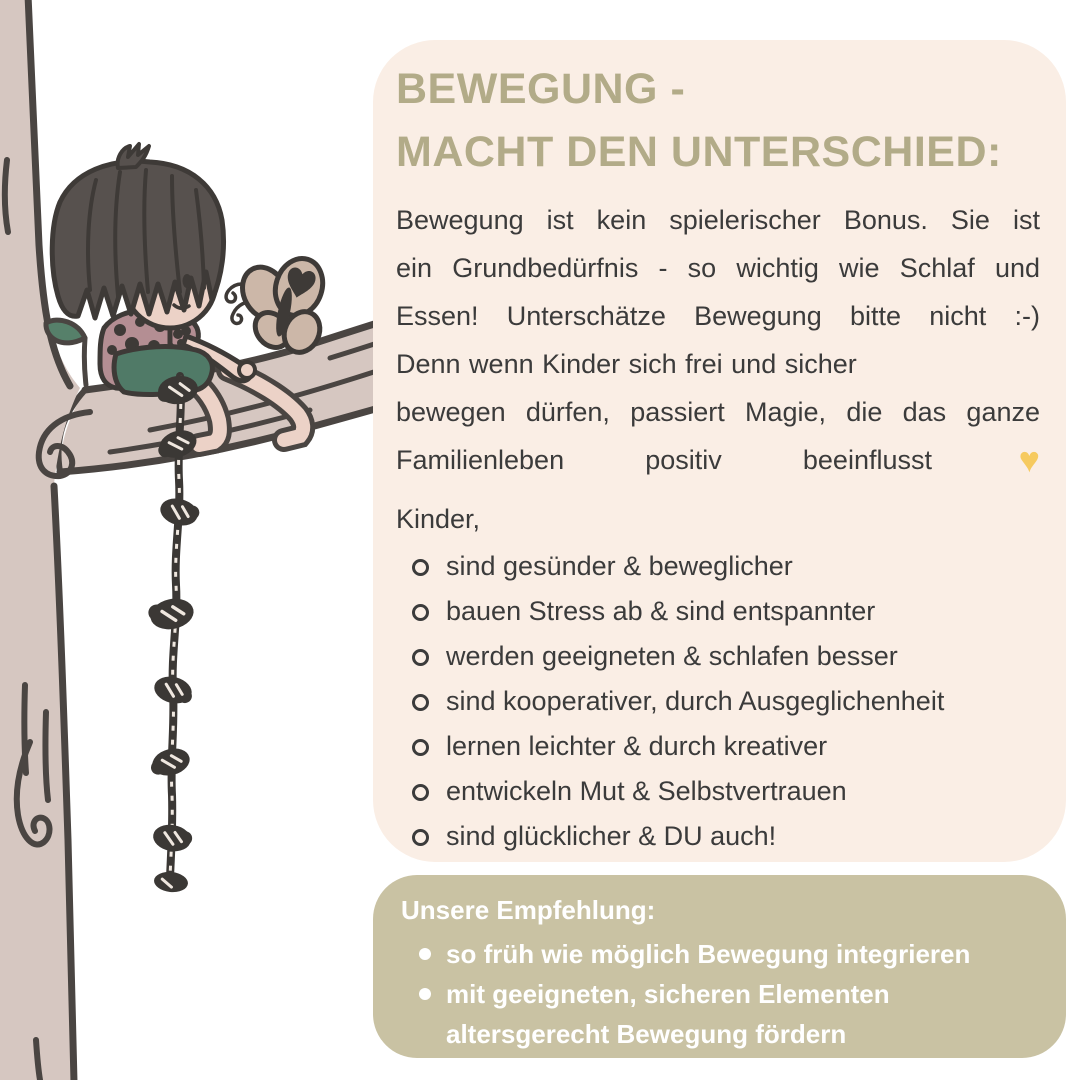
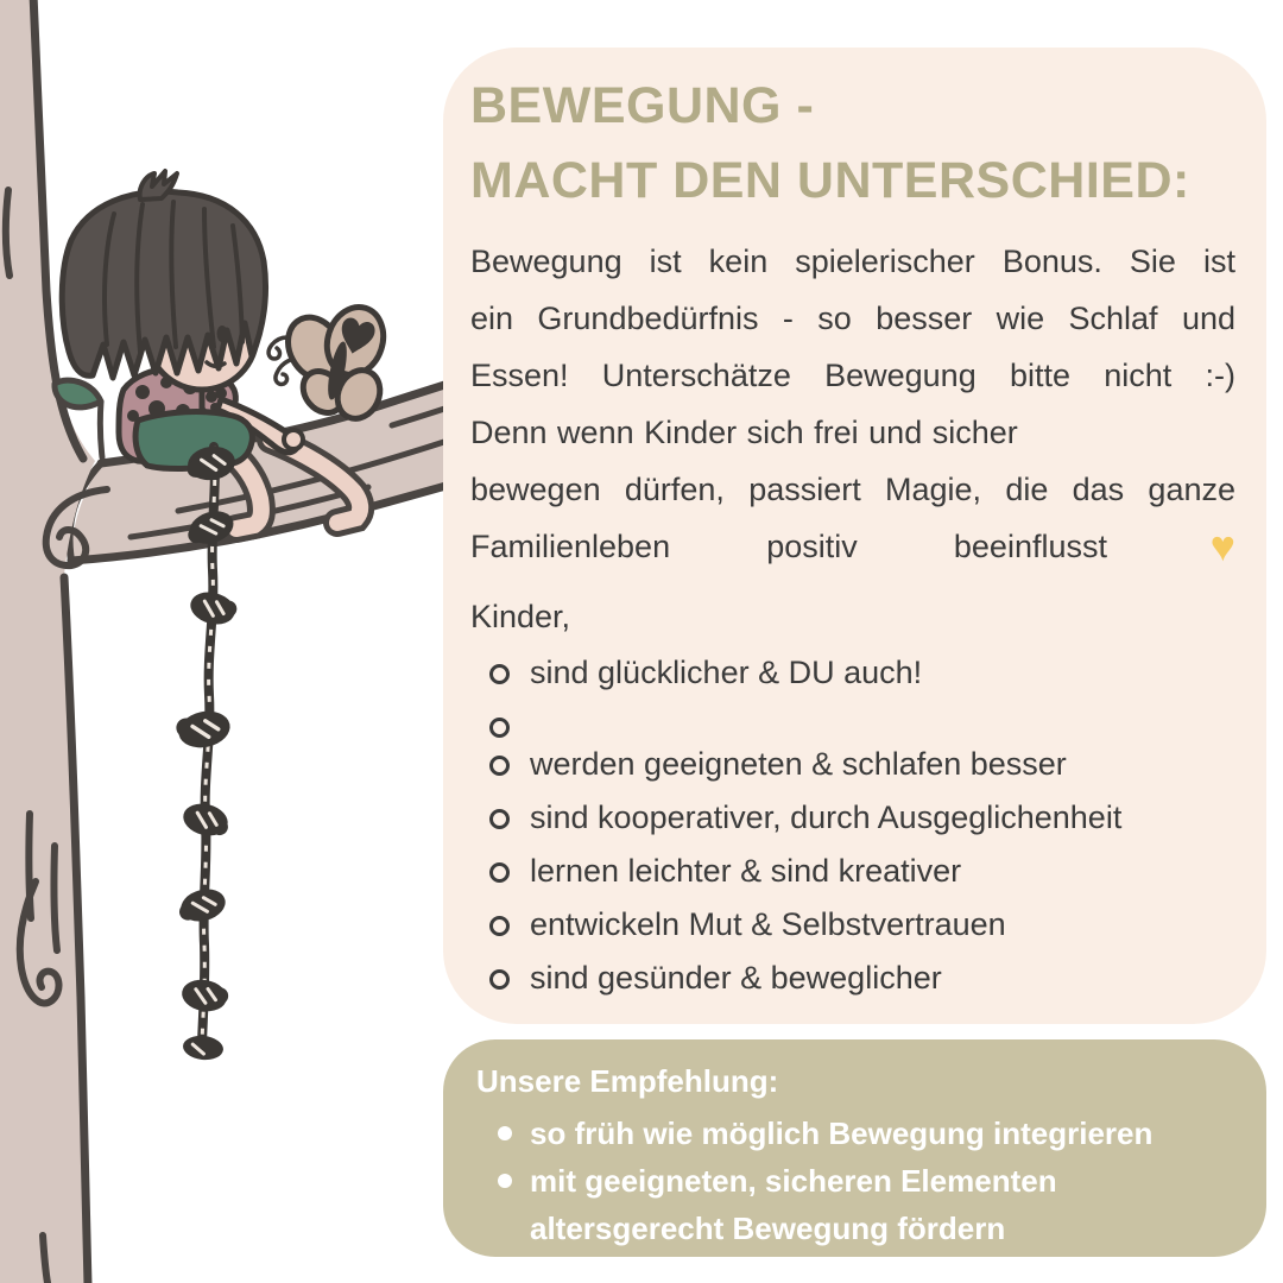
  BEWEGUNG -
  MACHT DEN UNTERSCHIED:
  Bewegung ist kein spielerischer Bonus. Sie ist
- ein Grundbedürfnis - so wichtig wie Schlaf und
+ ein Grundbedürfnis - so besser wie Schlaf und
  Essen! Unterschätze Bewegung bitte nicht :-)
  Denn wenn Kinder sich frei und sicher
  bewegen dürfen, passiert Magie, die das ganze
  Familienleben positiv beeinflusst ♥
  Kinder,
- sind gesünder & beweglicher
+ sind glücklicher & DU auch!
- bauen Stress ab & sind entspannter
  werden geeigneten & schlafen besser
  sind kooperativer, durch Ausgeglichenheit
- lernen leichter & durch kreativer
+ lernen leichter & sind kreativer
  entwickeln Mut & Selbstvertrauen
- sind glücklicher & DU auch!
+ sind gesünder & beweglicher
  Unsere Empfehlung:
  so früh wie möglich Bewegung integrieren
  mit geeigneten, sicheren Elementen
  altersgerecht Bewegung fördern
